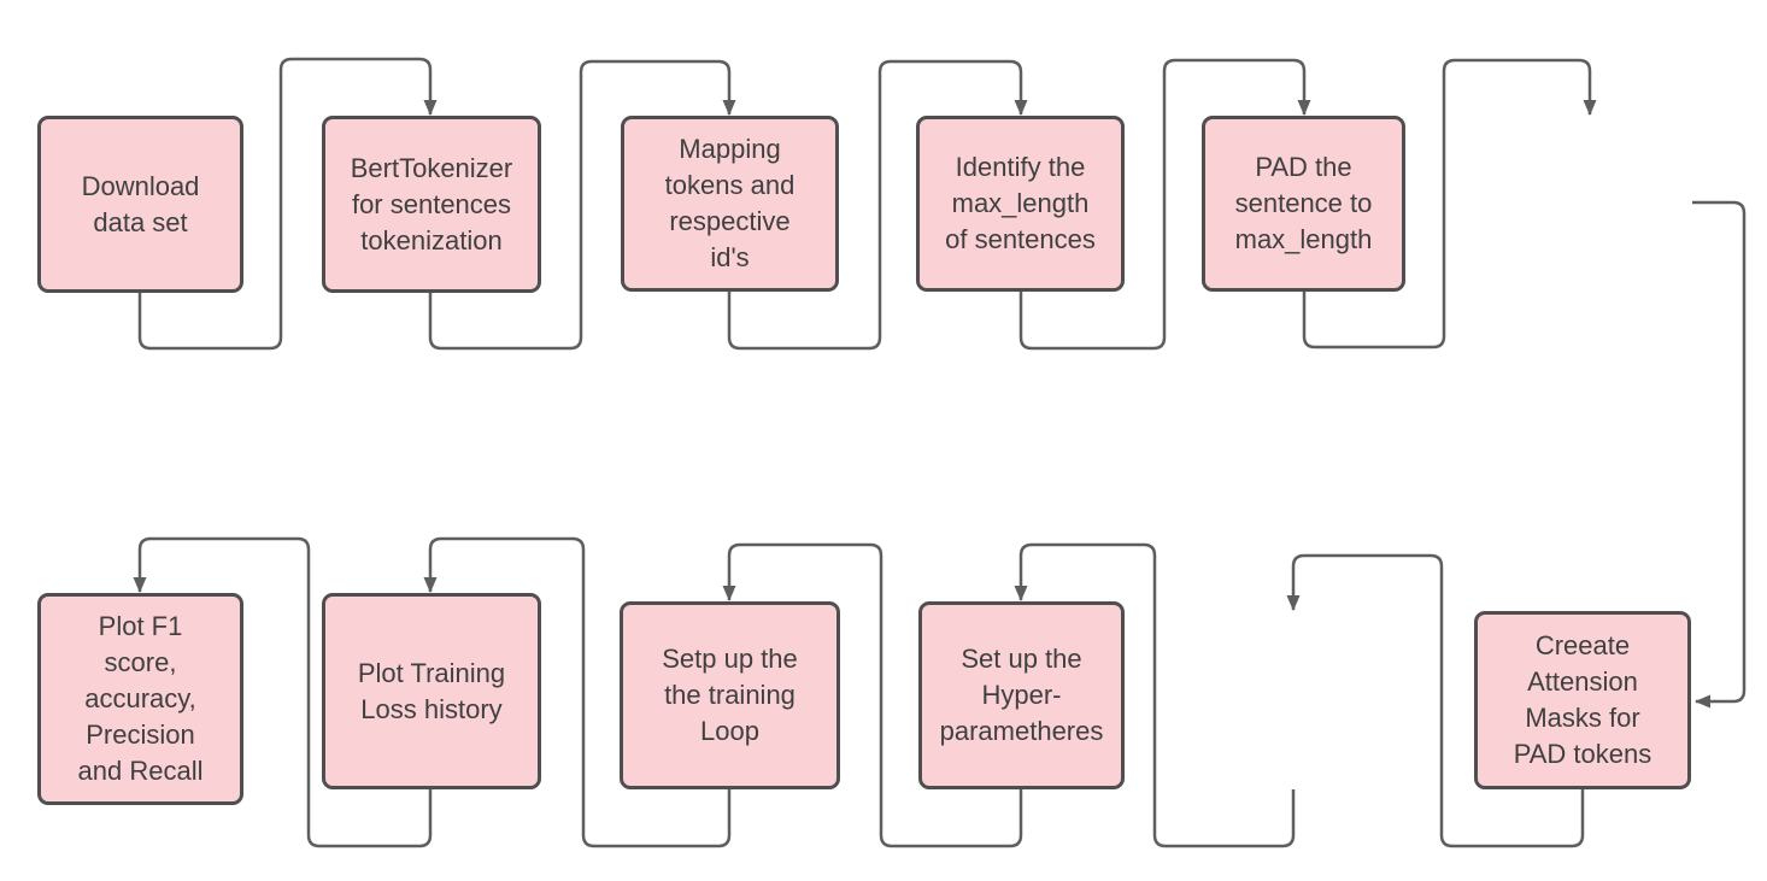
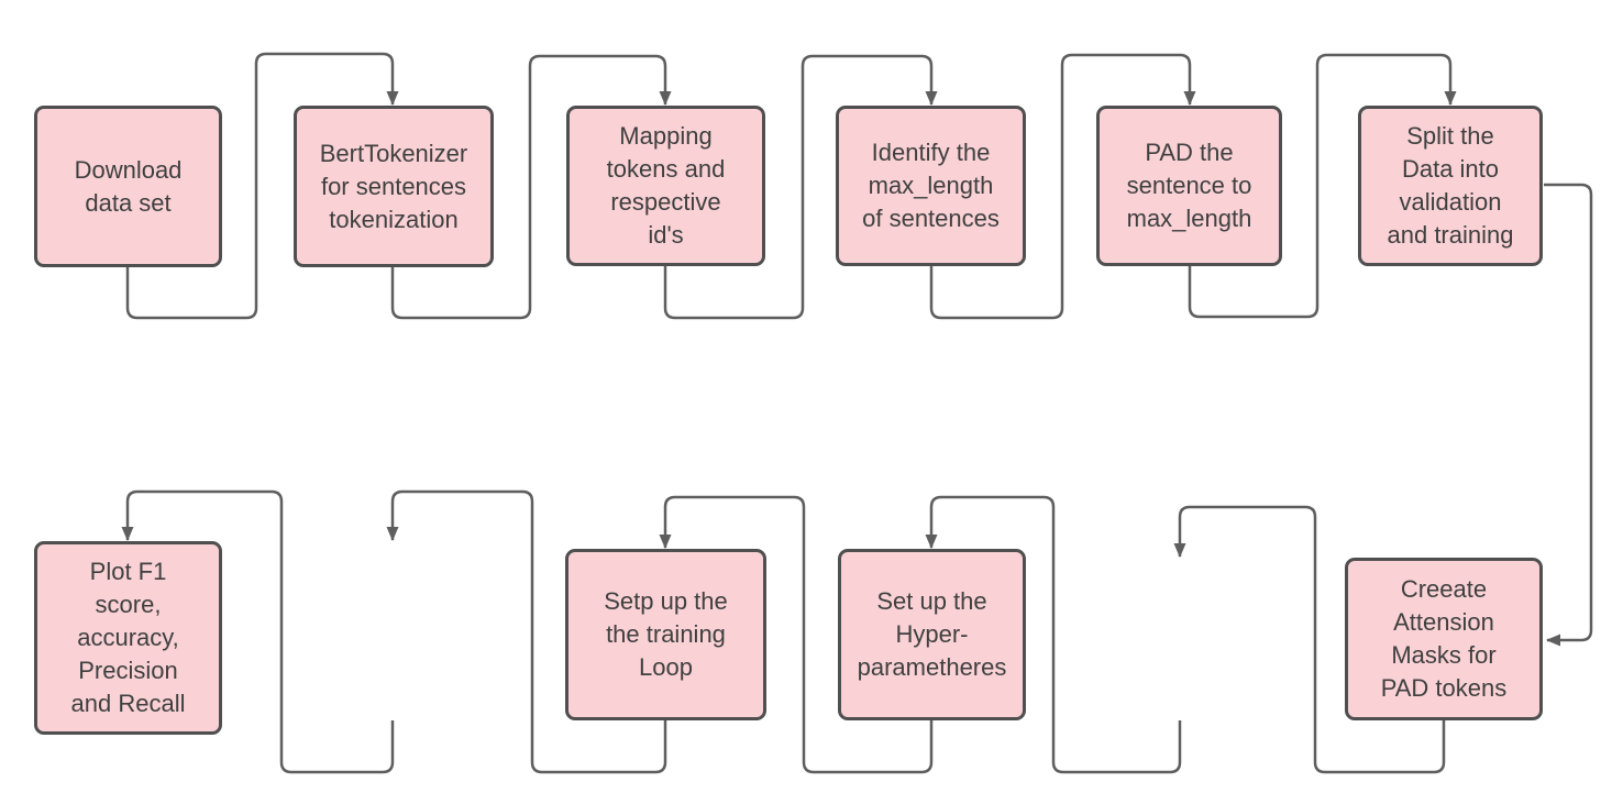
  Download
  data set
  BertTokenizer
  for sentences
  tokenization
  Mapping
  tokens and
  respective
  id's
  Identify the
  max_length
  of sentences
  PAD the
  sentence to
  max_length
+ Split the
+ Data into
+ validation
+ and training
  Plot F1
  score,
  accuracy,
  Precision
  and Recall
- Plot Training
- Loss history
  Setp up the
  the training
  Loop
  Set up the
  Hyper-
  parametheres
  Creeate
  Attension
  Masks for
  PAD tokens
